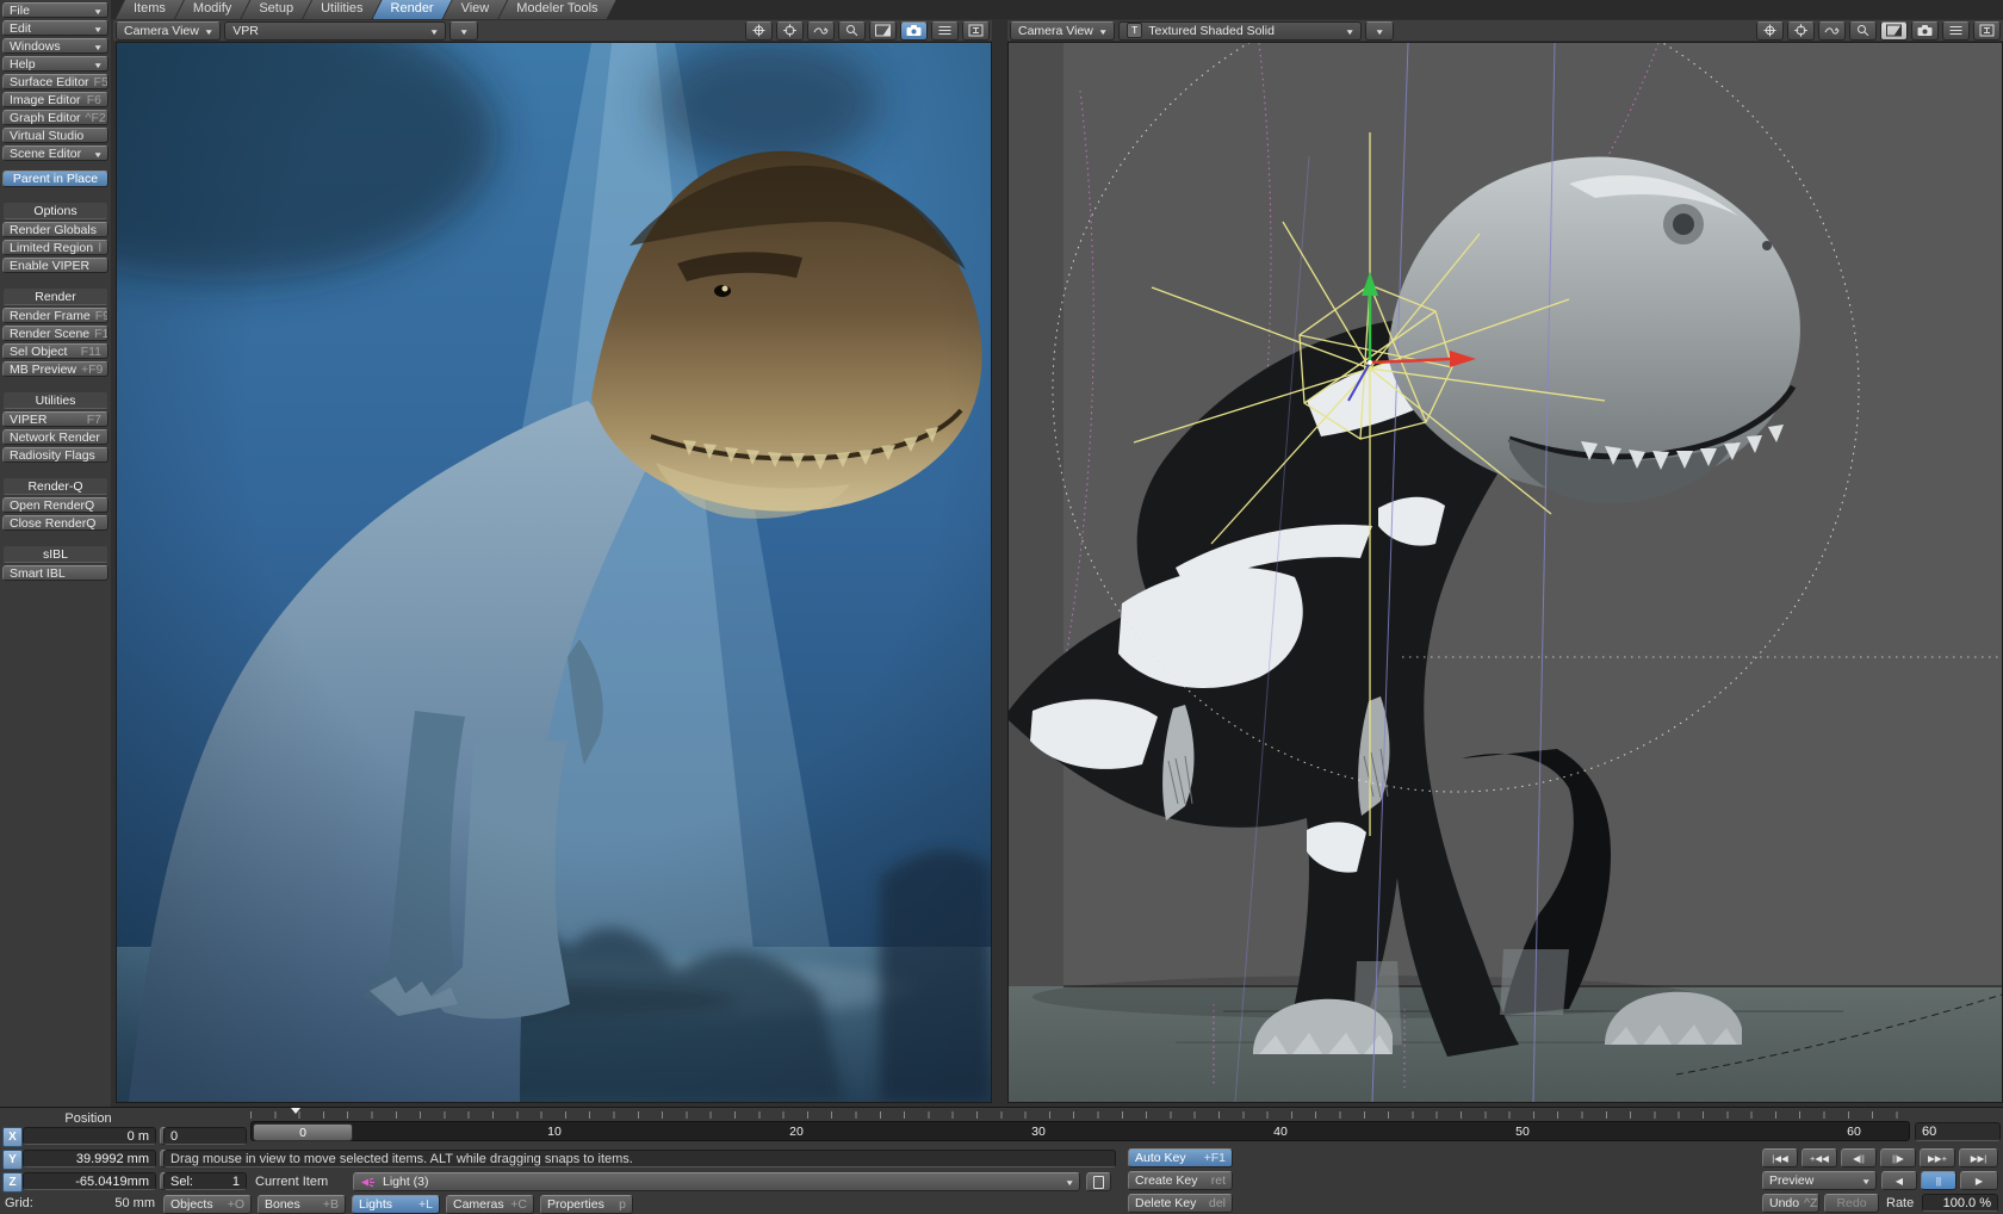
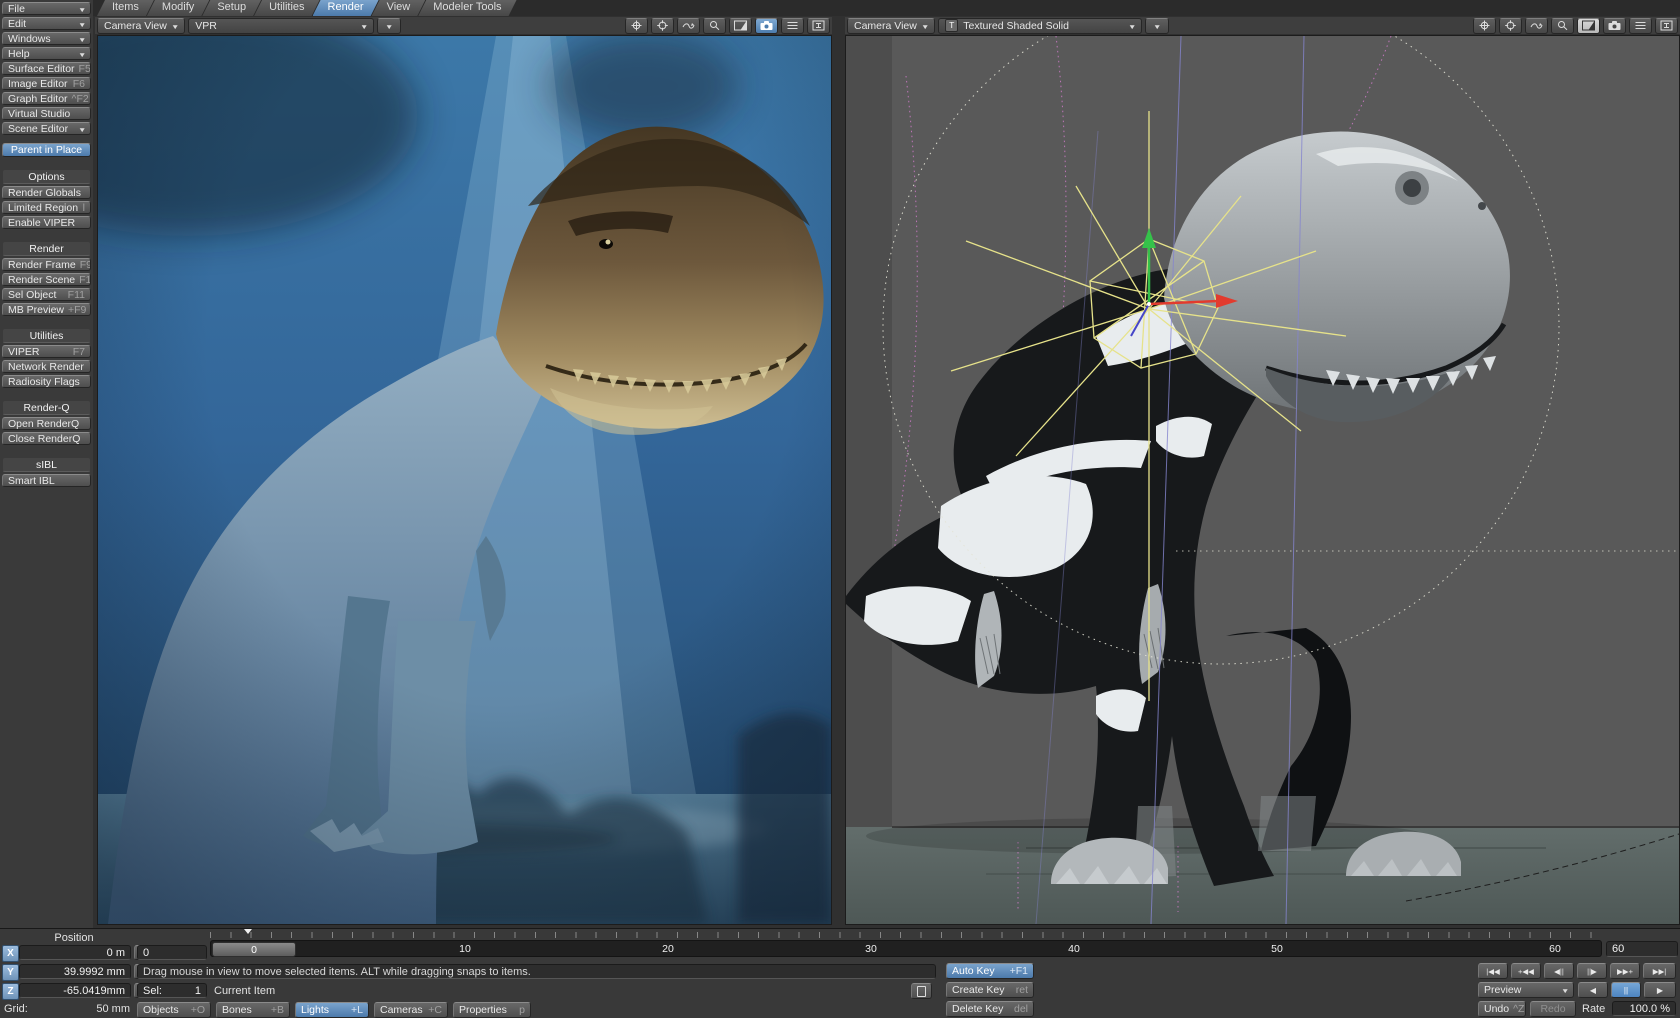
  Items
  Modify
  Setup
  Utilities
  Render
  View
  Modeler Tools
  File
  Edit
  Windows
  Help
  Surface Editor
  F5
  Image Editor
  F6
  Graph Editor
  ^F2
  Virtual Studio
  Scene Editor
  Parent in Place
  Options
  Render Globals
  Limited Region
  l
  Enable VIPER
  Render
  Render Frame
  F9
  Render Scene
  Sel Object
  F11
  MB Preview
  +F9
  Utilities
  VIPER
  F7
  Network Render
  Radiosity Flags
  Render-Q
  Open RenderQ
  Close RenderQ
  sIBL
  Smart IBL
  Camera View
  VPR
  Camera View
  T
  Textured Shaded Solid
  Position
  X
  0 m
  Y
  39.9992 mm
  Z
  -65.0419mm
  Grid:
  50 mm
  0
  Drag mouse in view to move selected items. ALT while dragging snaps to items.
  Sel:
  1
  Current Item
- Light (3)
  Objects
  +O
  Bones
  +B
  Lights
  +L
  Cameras
  +C
  Properties
  p
  Auto Key
  +F1
  Create Key
  ret
  Delete Key
  del
  |◀◀
  +◀◀
  ◀||
  ||▶
  ▶▶+
  ▶▶|
  Preview
  ◀
  ||
  ▶
  Undo
  ^Z
  Redo
  Rate
  100.0 %
  0
  10
  20
  30
  40
  50
  60
  60
